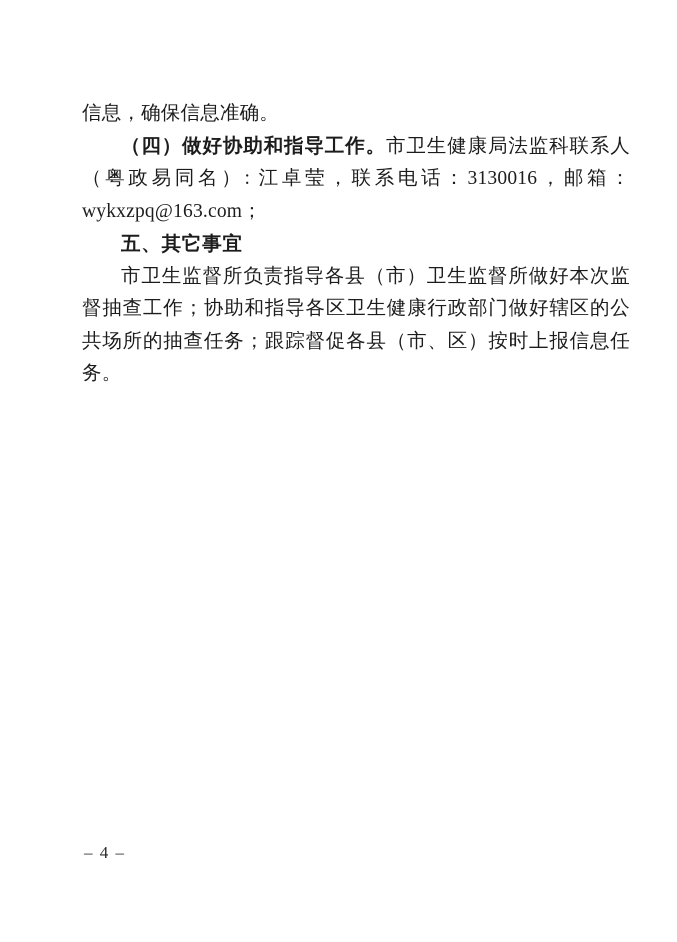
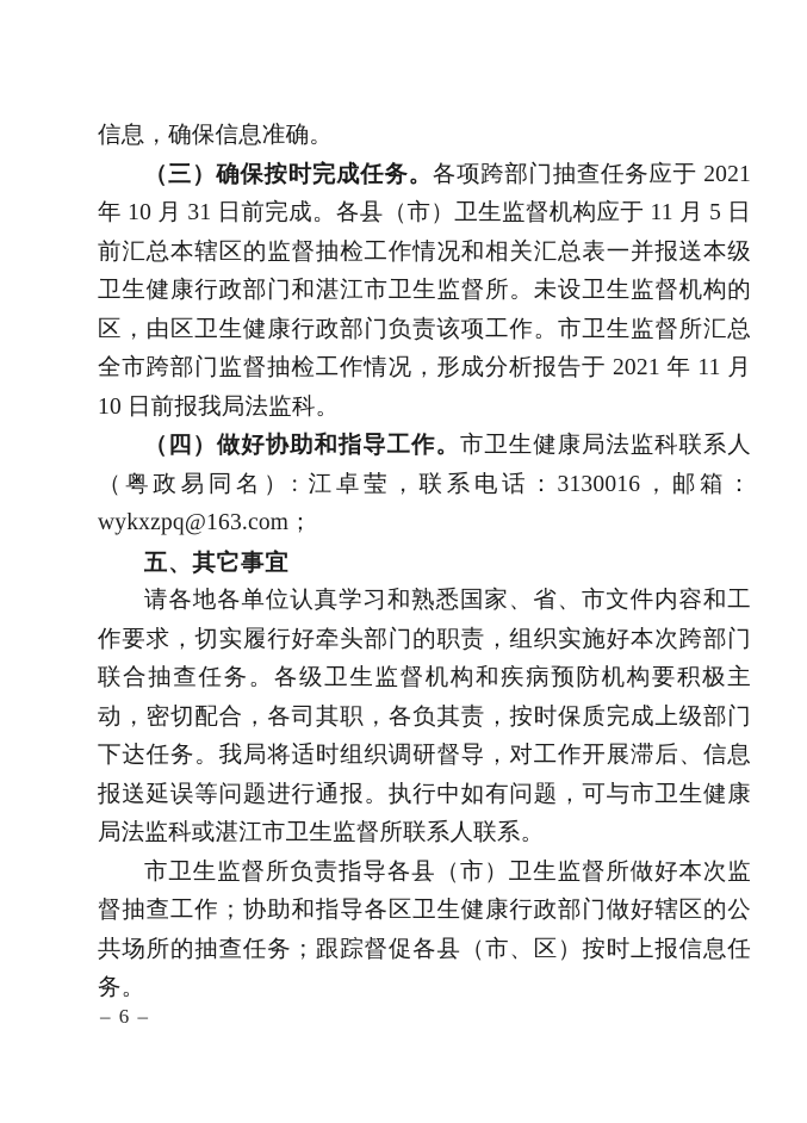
  信息，确保信息准确。
+ （三）确保按时完成任务。各项跨部门抽查任务应于 2021 年 10 月 31 日前完成。各县（市）卫生监督机构应于 11 月 5 日前汇总本辖区的监督抽检工作情况和相关汇总表一并报送本级卫生健康行政部门和湛江市卫生监督所。未设卫生监督机构的区，由区卫生健康行政部门负责该项工作。市卫生监督所汇总全市跨部门监督抽检工作情况，形成分析报告于 2021 年 11 月 10 日前报我局法监科。
  （四）做好协助和指导工作。市卫生健康局法监科联系人（粤政易同名）: 江卓莹，联系电话：3130016，邮箱：wykxzpq@163.com；
  五、其它事宜
+ 请各地各单位认真学习和熟悉国家、省、市文件内容和工作要求，切实履行好牵头部门的职责，组织实施好本次跨部门联合抽查任务。各级卫生监督机构和疾病预防机构要积极主动，密切配合，各司其职，各负其责，按时保质完成上级部门下达任务。我局将适时组织调研督导，对工作开展滞后、信息报送延误等问题进行通报。执行中如有问题，可与市卫生健康局法监科或湛江市卫生监督所联系人联系。
  市卫生监督所负责指导各县（市）卫生监督所做好本次监督抽查工作；协助和指导各区卫生健康行政部门做好辖区的公共场所的抽查任务；跟踪督促各县（市、区）按时上报信息任务。
- – 4 –
+ – 6 –
